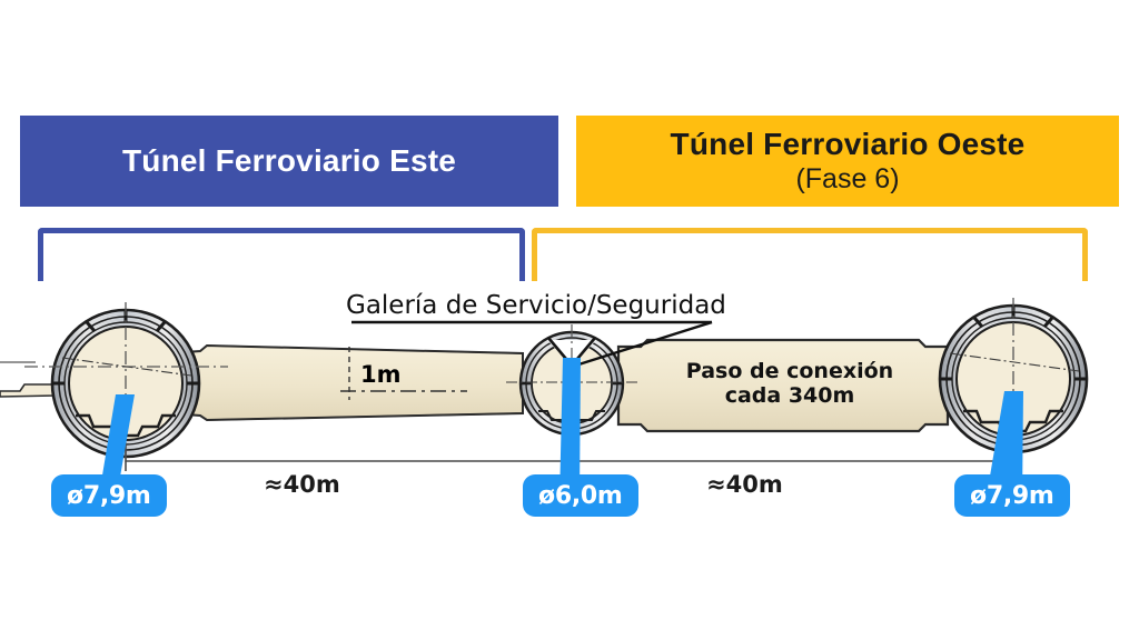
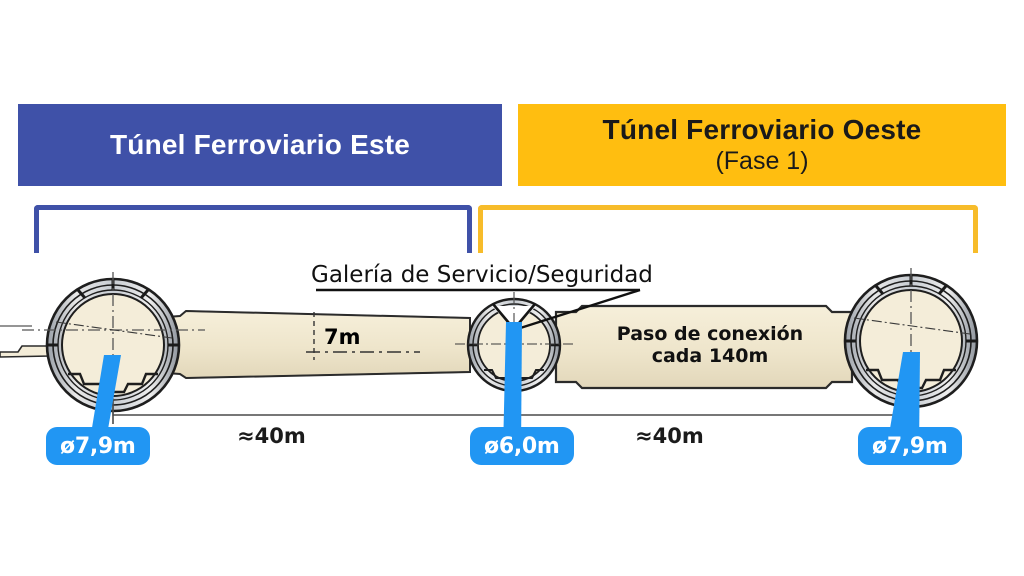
  Túnel Ferroviario Este
  Túnel Ferroviario Oeste
- (Fase 6)
+ (Fase 1)
  Galería de Servicio/Seguridad
- 1m
+ 7m
- Paso de conexión cada 340m
+ Paso de conexión cada 140m
  ≈40m
  ≈40m
  ø7,9m
  ø6,0m
  ø7,9m
